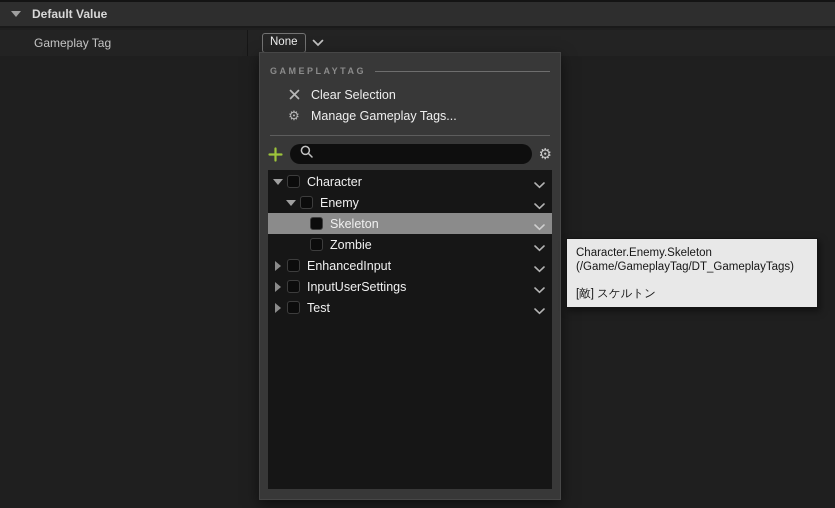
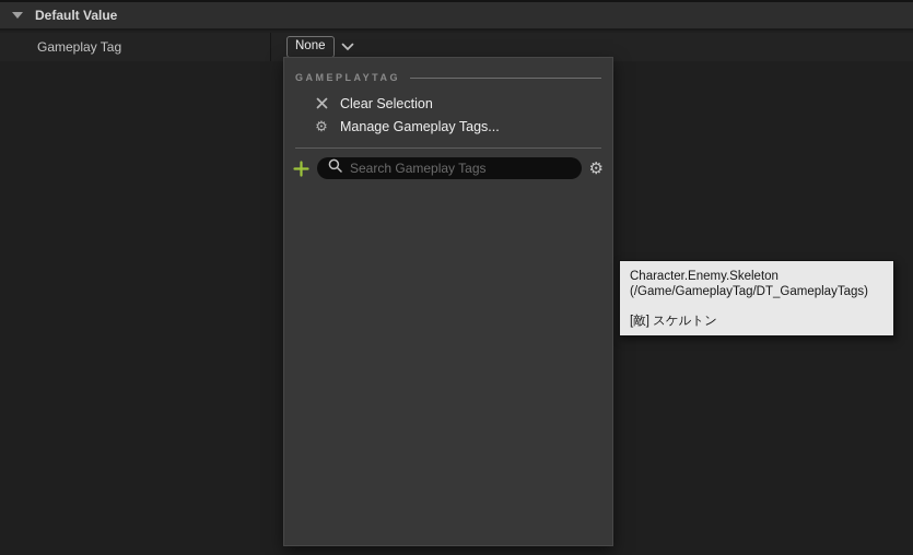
  Default Value
  Gameplay Tag
  None
  GAMEPLAYTAG
  Clear Selection
  ⚙
  Manage Gameplay Tags...
+ Search Gameplay Tags
  ⚙
- Character
- Enemy
- Skeleton
- Zombie
- EnhancedInput
- InputUserSettings
- Test
  Character.Enemy.Skeleton
  (/Game/GameplayTag/DT_GameplayTags)
  [敵] スケルトン
